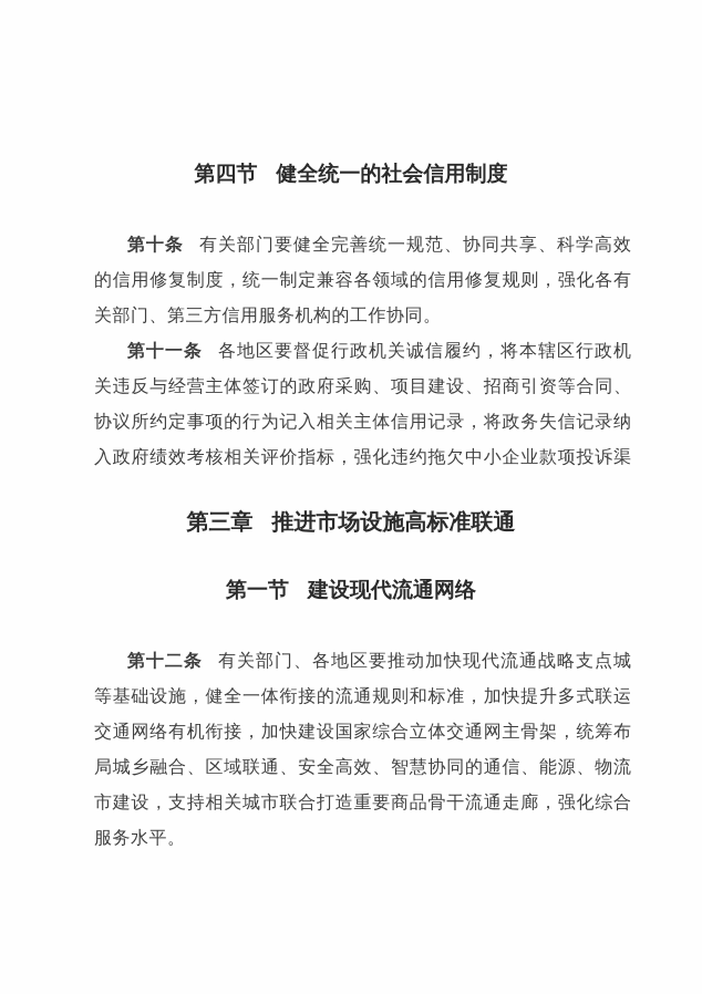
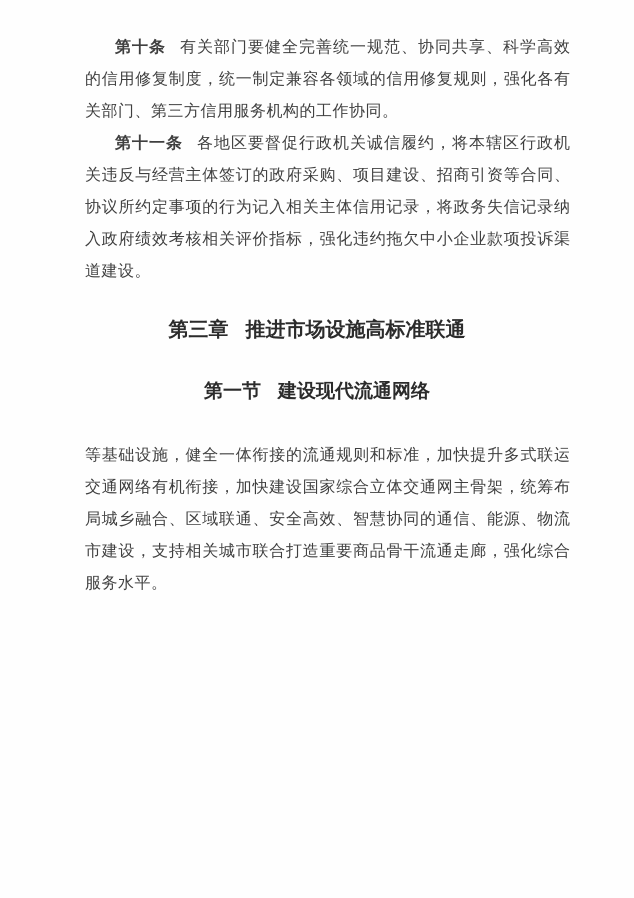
- 第四节 健全统一的社会信用制度
  第十条 有关部门要健全完善统一规范、协同共享、科学高效
  的信用修复制度，统一制定兼容各领域的信用修复规则，强化各有
  关部门、第三方信用服务机构的工作协同。
  第十一条 各地区要督促行政机关诚信履约，将本辖区行政机
  关违反与经营主体签订的政府采购、项目建设、招商引资等合同、
  协议所约定事项的行为记入相关主体信用记录，将政务失信记录纳
  入政府绩效考核相关评价指标，强化违约拖欠中小企业款项投诉渠
+ 道建设。
  第三章 推进市场设施高标准联通
  第一节 建设现代流通网络
- 第十二条 有关部门、各地区要推动加快现代流通战略支点城
  等基础设施，健全一体衔接的流通规则和标准，加快提升多式联运
  交通网络有机衔接，加快建设国家综合立体交通网主骨架，统筹布
  局城乡融合、区域联通、安全高效、智慧协同的通信、能源、物流
  市建设，支持相关城市联合打造重要商品骨干流通走廊，强化综合
  服务水平。
